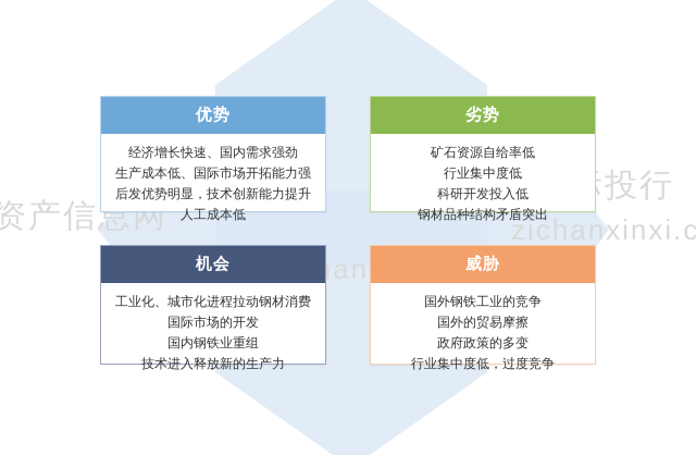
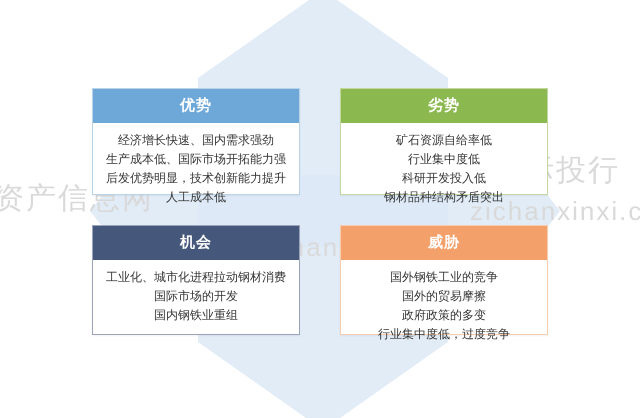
  资产信息网
  zichanxinxi.c
  优势
  经济增长快速、国内需求强劲
  生产成本低、国际市场开拓能力强
  后发优势明显，技术创新能力提升
  人工成本低
  劣势
  矿石资源自给率低
  行业集中度低
  科研开发投入低
  钢材品种结构矛盾突出
  机会
  工业化、城市化进程拉动钢材消费
  国际市场的开发
  国内钢铁业重组
- 技术进入释放新的生产力
  威胁
  国外钢铁工业的竞争
  国外的贸易摩擦
  政府政策的多变
  行业集中度低，过度竞争
